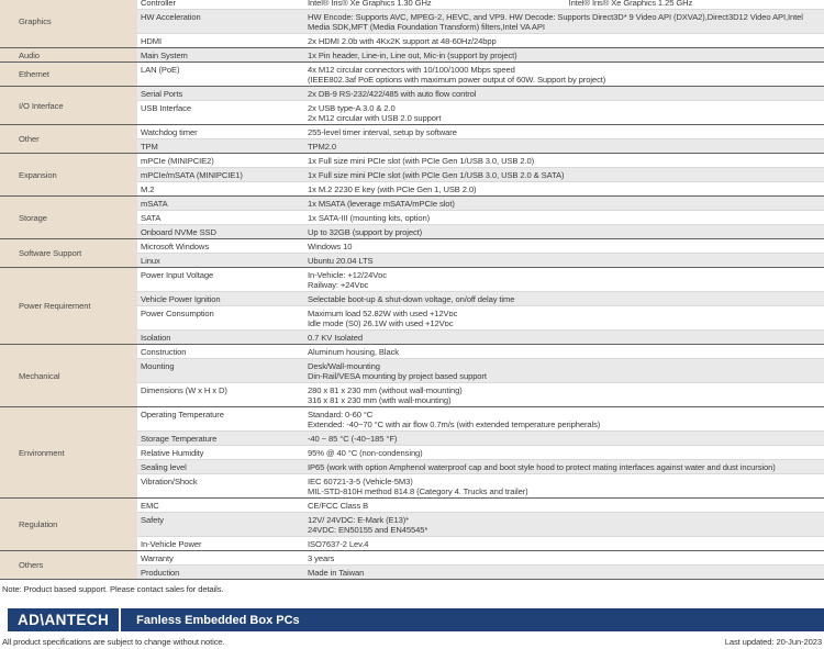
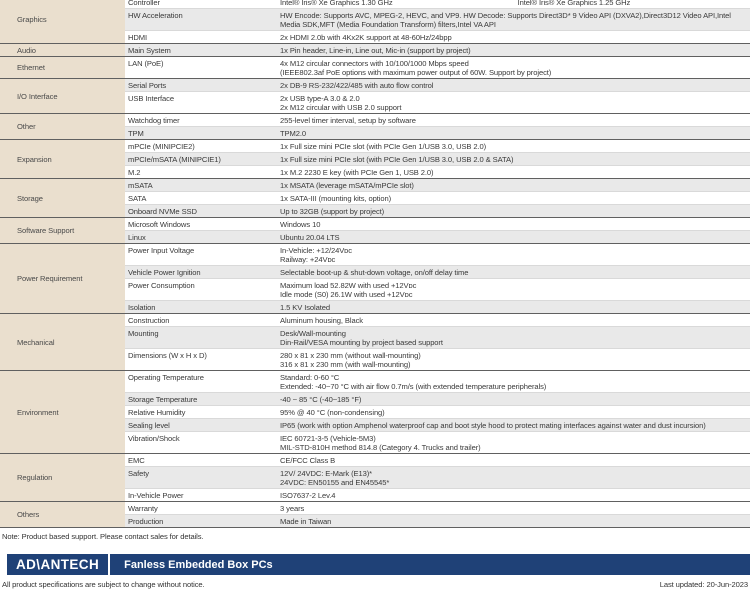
  Graphics
  Controller
  Intel® Iris® Xe Graphics 1.30 GHz
  Intel® Iris® Xe Graphics 1.25 GHz
  HW Acceleration
  HW Encode: Supports AVC, MPEG-2, HEVC, and VP9. HW Decode: Supports Direct3D* 9 Video API (DXVA2),Direct3D12 Video API,Intel Media SDK,MFT (Media Foundation Transform) filters,Intel VA API
  HDMI
  2x HDMI 2.0b with 4Kx2K support at 48-60Hz/24bpp
  Audio
  Main System
  1x Pin header, Line-in, Line out, Mic-in (support by project)
  Ethernet
  LAN (PoE)
  4x M12 circular connectors with 10/100/1000 Mbps speed
  (IEEE802.3af PoE options with maximum power output of 60W. Support by project)
  I/O Interface
  Serial Ports
  2x DB-9 RS-232/422/485 with auto flow control
  USB Interface
  2x USB type-A 3.0 & 2.0
  2x M12 circular with USB 2.0 support
  Other
  Watchdog timer
  255-level timer interval, setup by software
  TPM
  TPM2.0
  Expansion
  mPCIe (MINIPCIE2)
  1x Full size mini PCIe slot (with PCIe Gen 1/USB 3.0, USB 2.0)
  mPCIe/mSATA (MINIPCIE1)
  1x Full size mini PCIe slot (with PCIe Gen 1/USB 3.0, USB 2.0 & SATA)
  M.2
  1x M.2 2230 E key (with PCIe Gen 1, USB 2.0)
  Storage
  mSATA
  1x MSATA (leverage mSATA/mPCIe slot)
  SATA
  1x SATA-III (mounting kits, option)
  Onboard NVMe SSD
  Up to 32GB (support by project)
  Software Support
  Microsoft Windows
  Windows 10
  Linux
  Ubuntu 20.04 LTS
  Power Requirement
  Power Input Voltage
  In-Vehicle: +12/24Vᴅᴄ
  Railway: +24Vᴅᴄ
  Vehicle Power Ignition
  Selectable boot-up & shut-down voltage, on/off delay time
  Power Consumption
  Maximum load 52.82W with used +12Vᴅᴄ
  Idle mode (S0) 26.1W with used +12Vᴅᴄ
  Isolation
- 0.7 KV Isolated
+ 1.5 KV Isolated
  Mechanical
  Construction
  Aluminum housing, Black
  Mounting
  Desk/Wall-mounting
  Din-Rail/VESA mounting by project based support
  Dimensions (W x H x D)
  280 x 81 x 230 mm (without wall-mounting)
  316 x 81 x 230 mm (with wall-mounting)
  Environment
  Operating Temperature
  Standard: 0-60 °C
  Extended: -40~70 °C with air flow 0.7m/s (with extended temperature peripherals)
  Storage Temperature
  -40 ~ 85 °C (-40~185 °F)
  Relative Humidity
  95% @ 40 °C (non-condensing)
  Sealing level
  IP65 (work with option Amphenol waterproof cap and boot style hood to protect mating interfaces against water and dust incursion)
  Vibration/Shock
  IEC 60721-3-5 (Vehicle-5M3)
  MIL-STD-810H method 814.8 (Category 4. Trucks and trailer)
  Regulation
  EMC
  CE/FCC Class B
  Safety
  12V/ 24VDC: E-Mark (E13)*
  24VDC: EN50155 and EN45545*
  In-Vehicle Power
  ISO7637-2 Lev.4
  Others
  Warranty
  3 years
  Production
  Made in Taiwan
  Note: Product based support. Please contact sales for details.
  AD\ANTECH
  Fanless Embedded Box PCs
  All product specifications are subject to change without notice.
  Last updated: 20-Jun-2023
